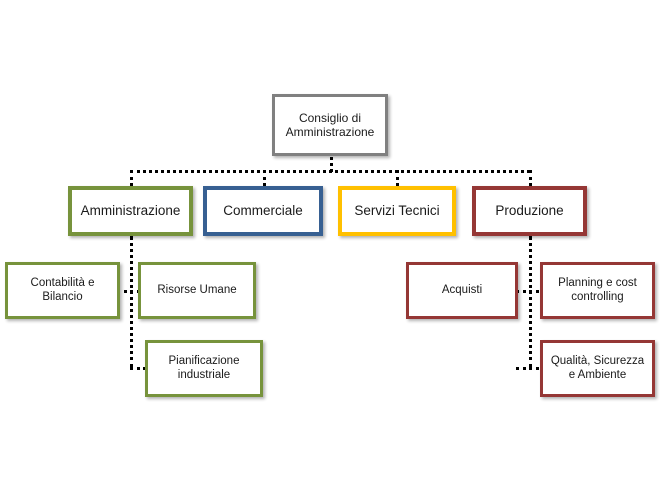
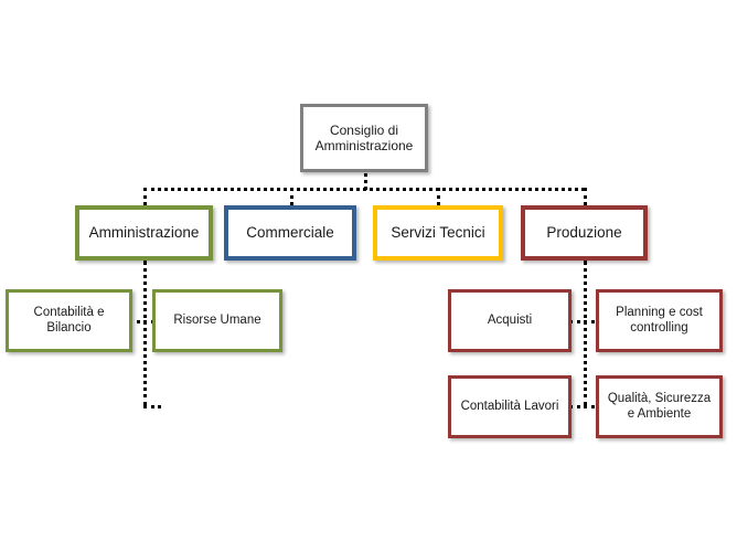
  Consiglio di
  Amministrazione
  Amministrazione
  Commerciale
  Servizi Tecnici
  Produzione
  Contabilità e
  Bilancio
  Risorse Umane
- Pianificazione
- industriale
  Acquisti
  Planning e cost
  controlling
+ Contabilità Lavori
  Qualità, Sicurezza
  e Ambiente
